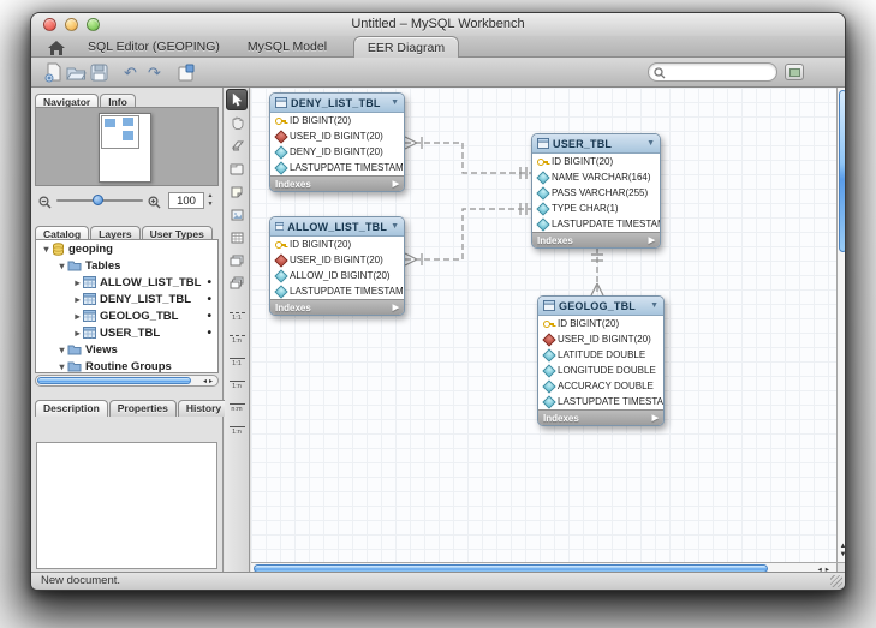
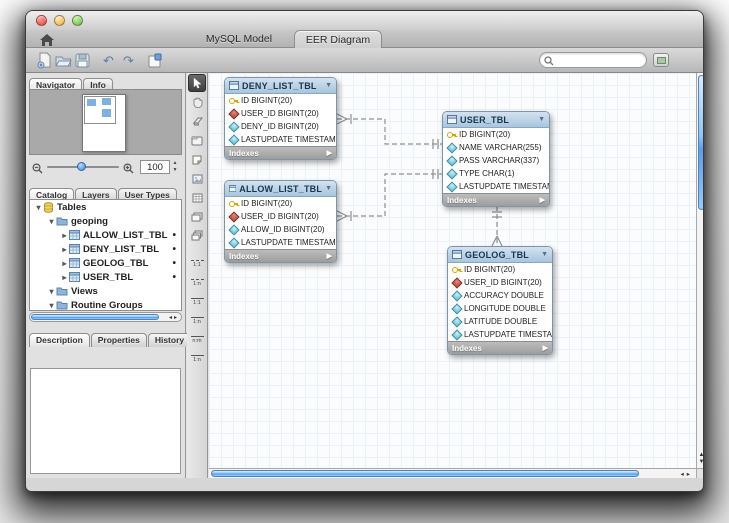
- Untitled – MySQL Workbench
- SQL Editor (GEOPING)
  MySQL Model
  EER Diagram
  ↶
  ↷
  Navigator Info
  100
  Catalog Layers User Types
  ▾
- geoping
+ Tables
  ▾
- Tables
+ geoping
  ▸
  ALLOW_LIST_TBL
  •
  ▸
  DENY_LIST_TBL
  •
  ▸
  GEOLOG_TBL
  •
  ▸
  USER_TBL
  •
  ▾
  Views
  ▾
  Routine Groups
  Description Properties History
  DENY_LIST_TBL
  ID BIGINT(20)
  USER_ID BIGINT(20)
  DENY_ID BIGINT(20)
  LASTUPDATE TIMESTAM
  Indexes
  ALLOW_LIST_TBL
  ID BIGINT(20)
  USER_ID BIGINT(20)
  ALLOW_ID BIGINT(20)
  LASTUPDATE TIMESTAM
  Indexes
  USER_TBL
  ID BIGINT(20)
- NAME VARCHAR(164)
+ NAME VARCHAR(255)
- PASS VARCHAR(255)
+ PASS VARCHAR(337)
  TYPE CHAR(1)
  LASTUPDATE TIMESTA
  Indexes
  GEOLOG_TBL
  ID BIGINT(20)
  USER_ID BIGINT(20)
- LATITUDE DOUBLE
+ ACCURACY DOUBLE
  LONGITUDE DOUBLE
- ACCURACY DOUBLE
+ LATITUDE DOUBLE
  LASTUPDATE TIMESTA
  Indexes
- New document.
